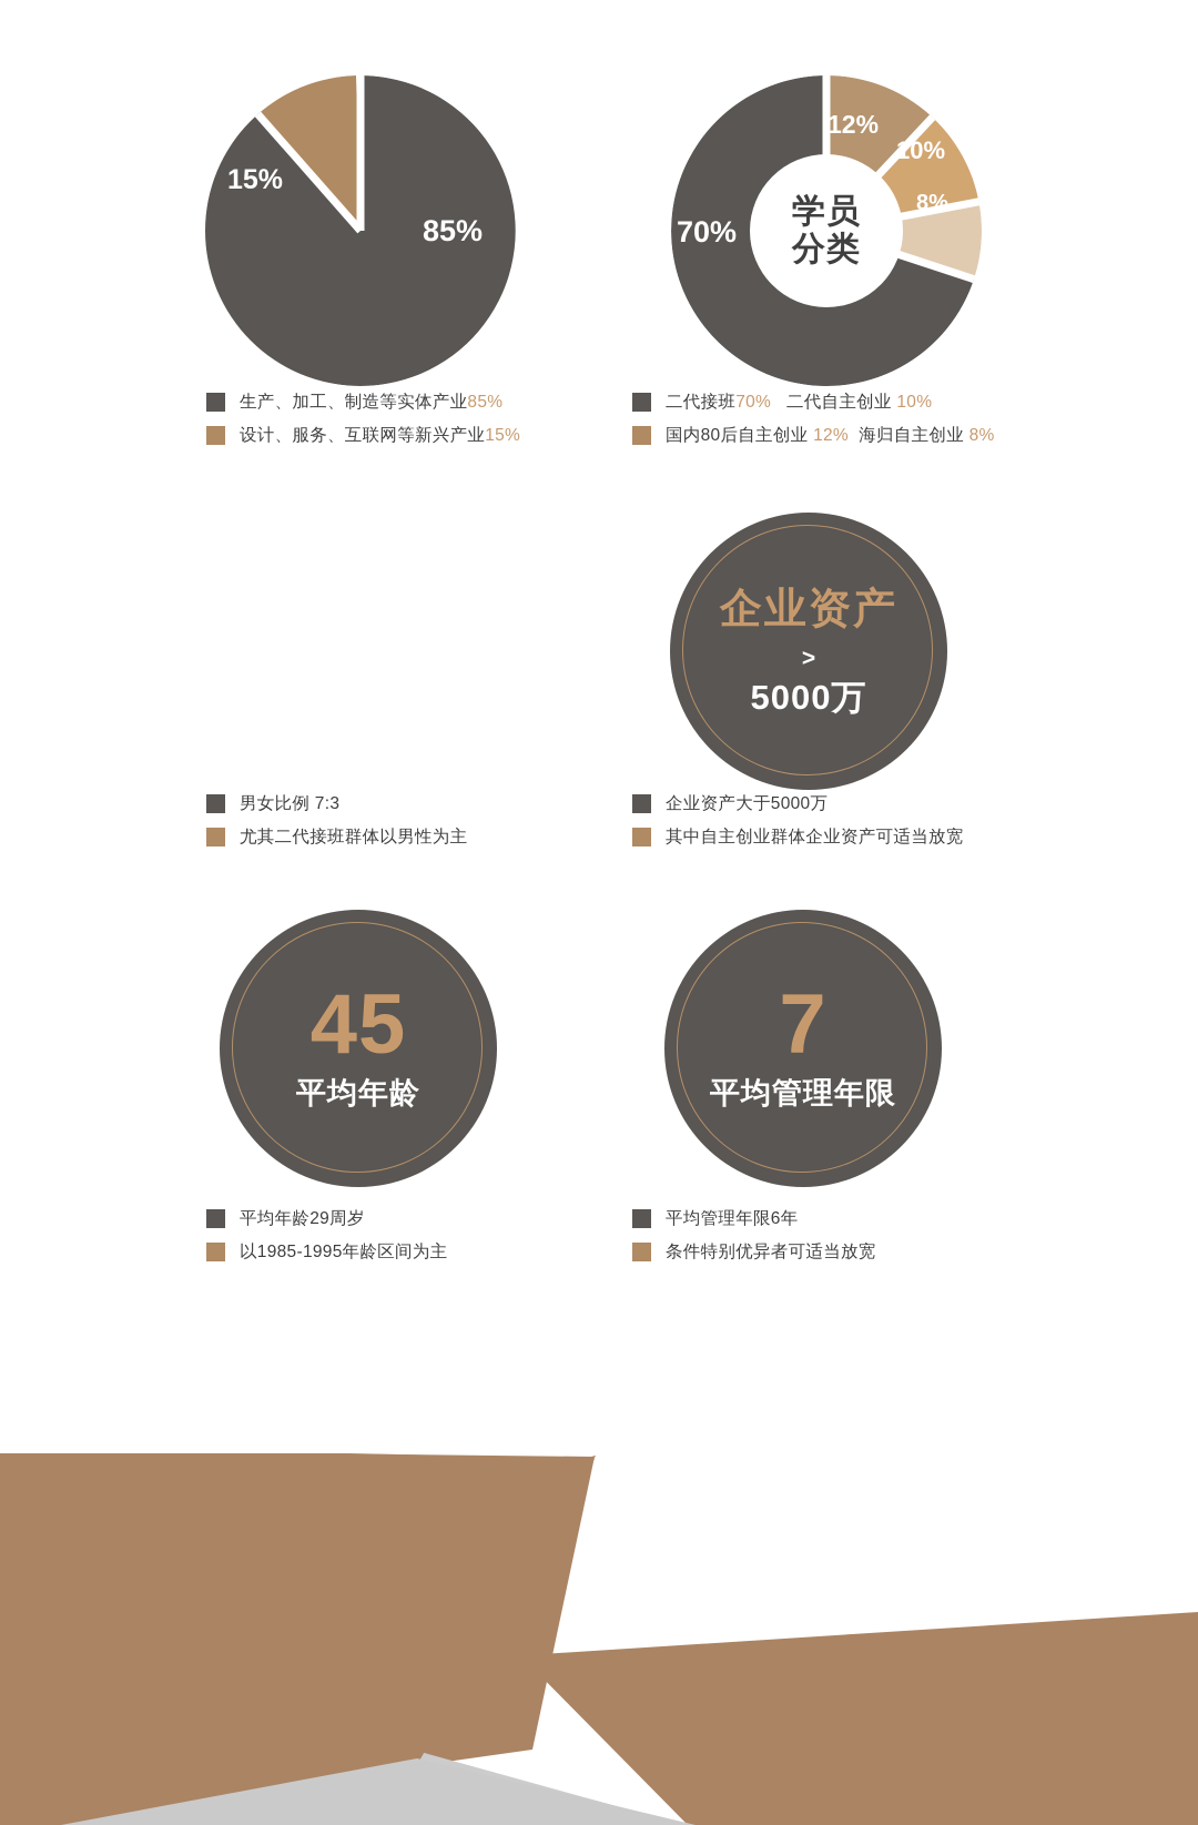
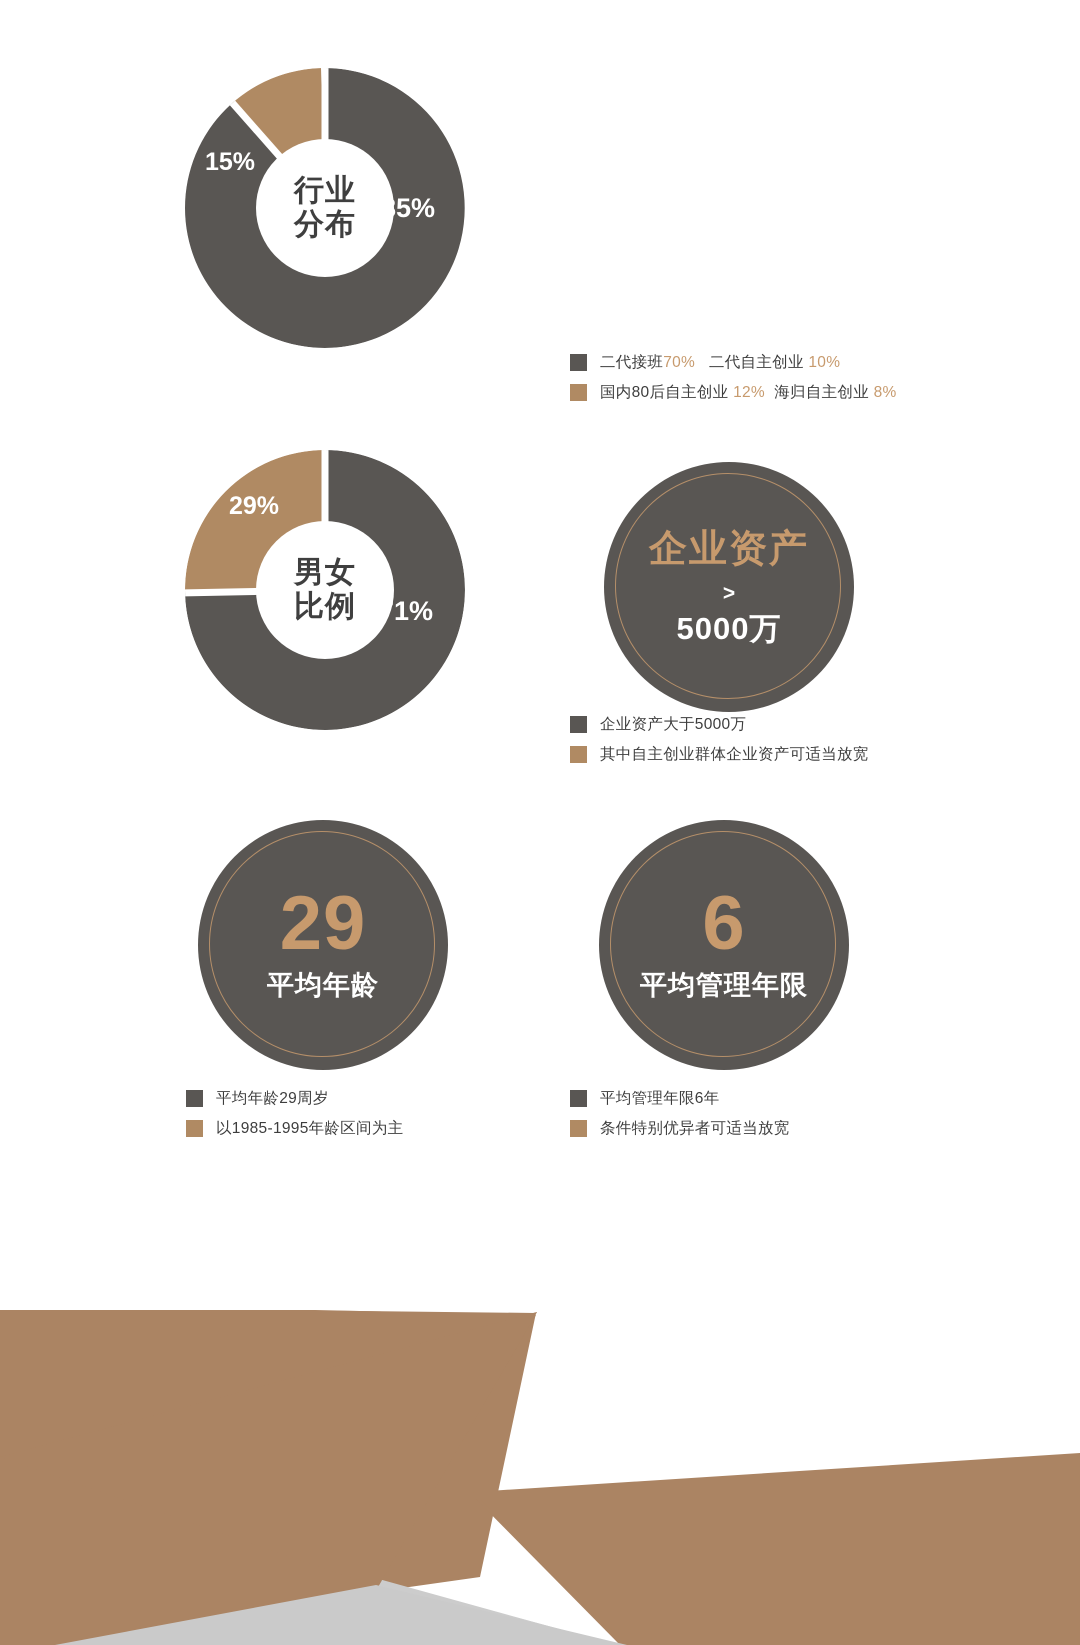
+ 行业
+ 分布
  85%
  15%
- 学员
- 分类
- 70%
- 12%
- 10%
- 8%
- 生产、加工、制造等实体产业85%
- 设计、服务、互联网等新兴产业15%
  二代接班70% 二代自主创业 10%
  国内80后自主创业 12% 海归自主创业 8%
+ 男女
+ 比例
+ 71%
+ 29%
  企业资产
  >
  5000万
- 男女比例 7:3
- 尤其二代接班群体以男性为主
  企业资产大于5000万
  其中自主创业群体企业资产可适当放宽
- 45
+ 29
  平均年龄
- 7
+ 6
  平均管理年限
  平均年龄29周岁
  以1985-1995年龄区间为主
  平均管理年限6年
  条件特别优异者可适当放宽
